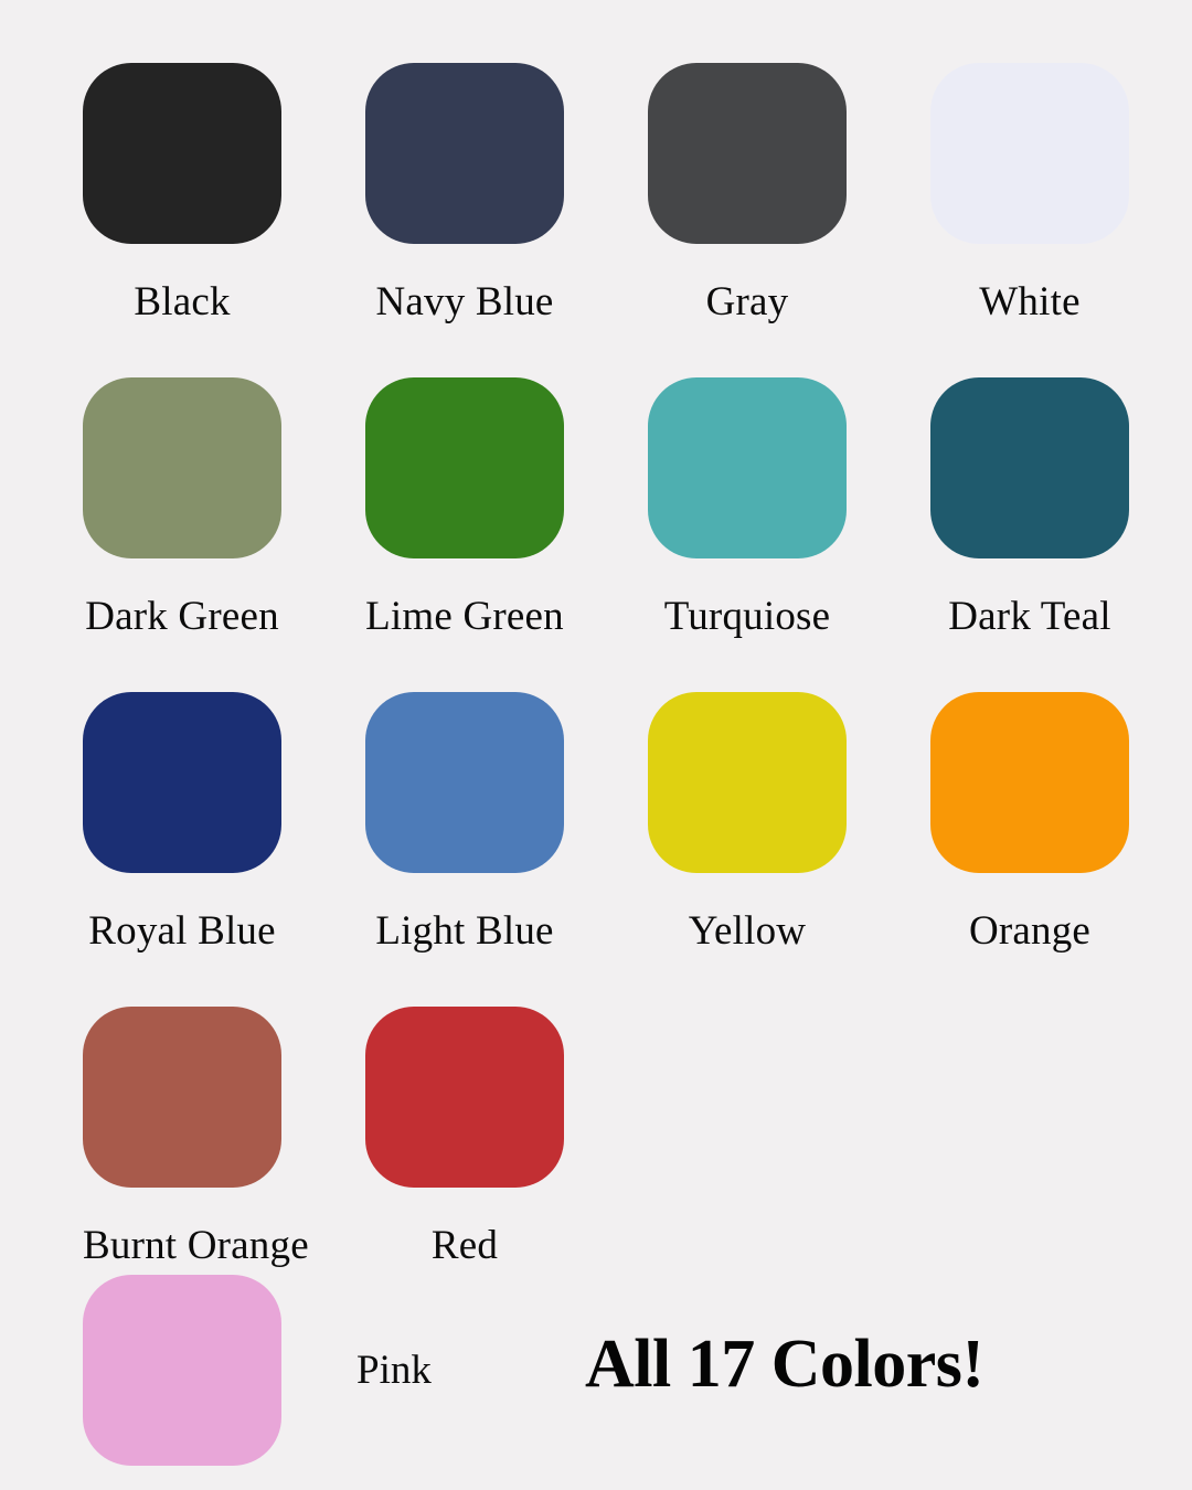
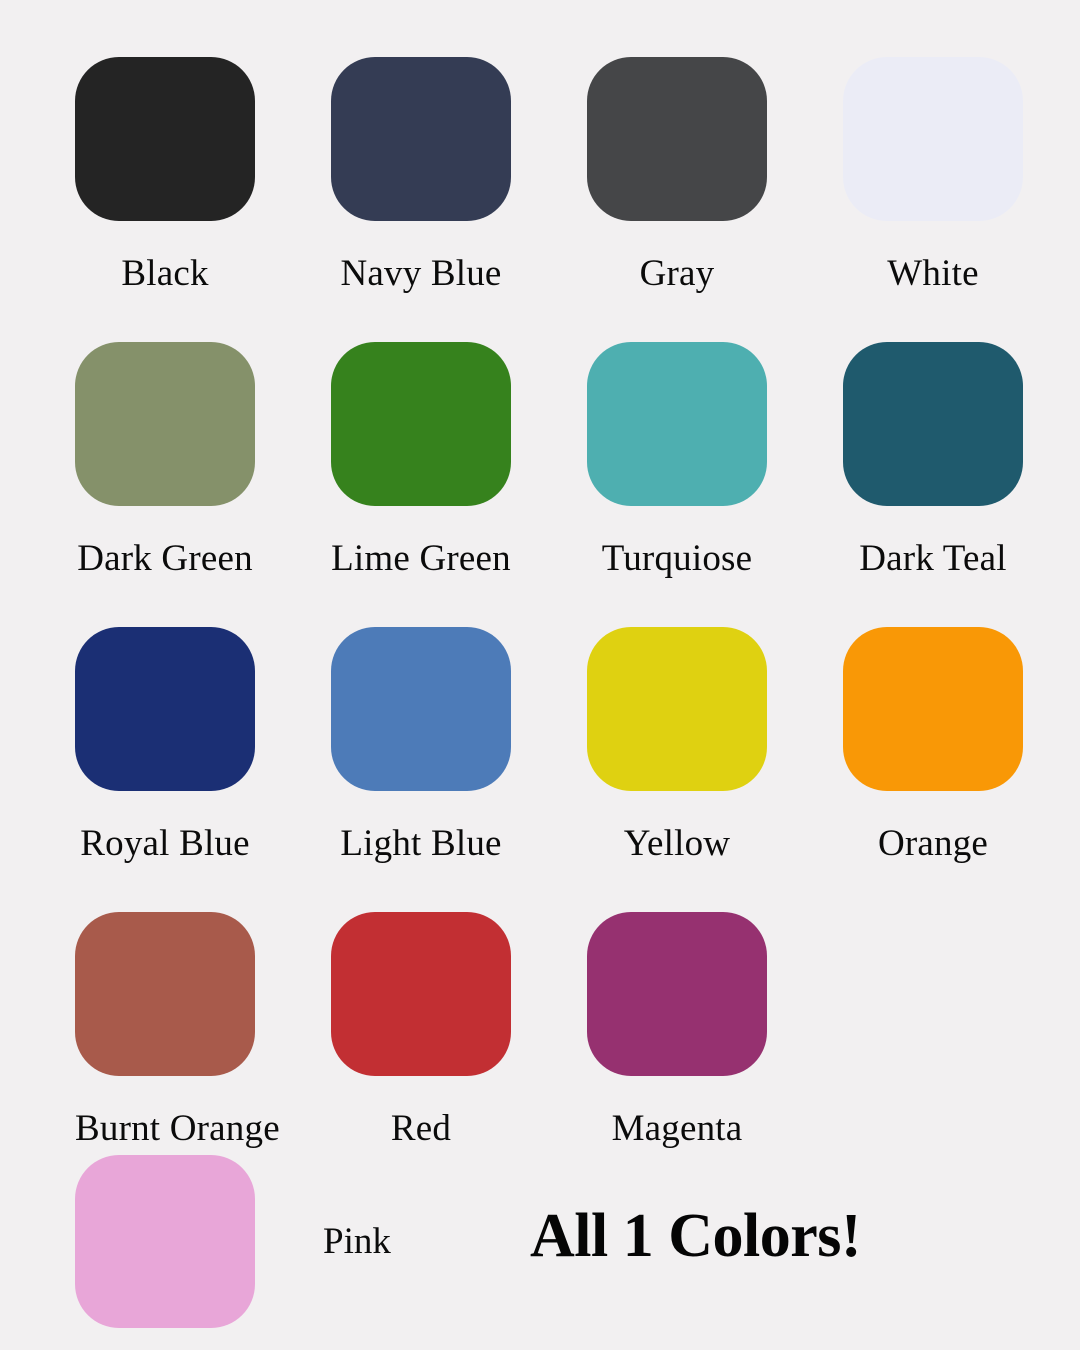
  Black
  Navy Blue
  Gray
  White
  Dark Green
  Lime Green
  Turquiose
  Dark Teal
  Royal Blue
  Light Blue
  Yellow
  Orange
  Burnt Orange
  Red
+ Magenta
  Pink
- All 17 Colors!
+ All 1 Colors!
